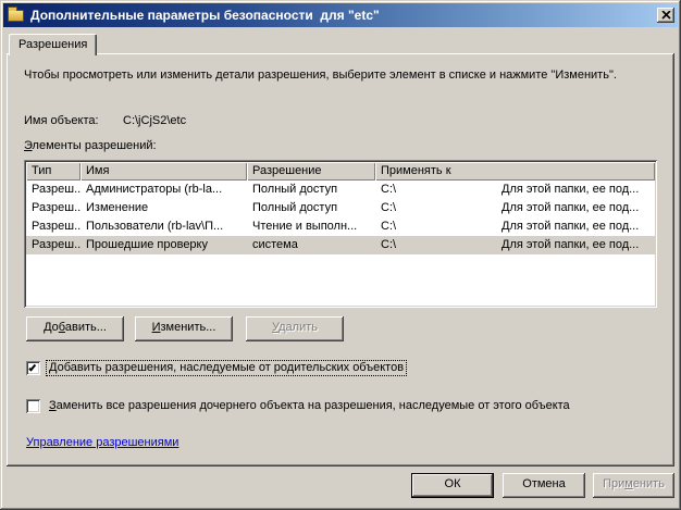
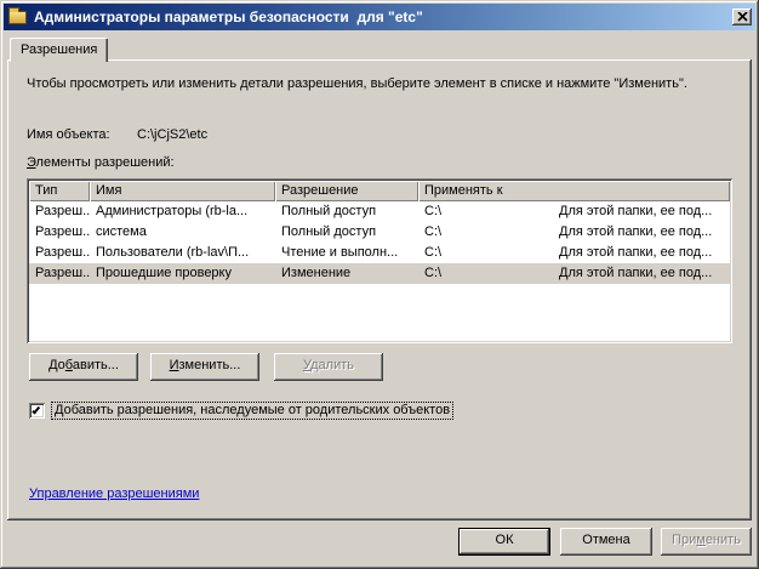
- Дополнительные параметры безопасности для "etc"
+ Администраторы параметры безопасности для "etc"
  Разрешения
  Чтобы просмотреть или изменить детали разрешения, выберите элемент в списке и нажмите "Изменить".
  Имя объекта:
  C:\jCjS2\etc
  Элементы разрешений:
  Тип
  Имя
  Разрешение
  Применять к
  Разреш..
  Администраторы (rb-la...
  Полный доступ
  C:\
  Для этой папки, ее под...
  Разреш..
- Изменение
+ система
  Полный доступ
  C:\
  Для этой папки, ее под...
  Разреш..
  Пользователи (rb-lav\П...
  Чтение и выполн...
  C:\
  Для этой папки, ее под...
  Разреш..
  Прошедшие проверку
- система
+ Изменение
  C:\
  Для этой папки, ее под...
  Добавить...
  Изменить...
  Удалить
  Добавить разрешения, наследуемые от родительских объектов
- Заменить все разрешения дочернего объекта на разрешения, наследуемые от этого объекта
  Управление разрешениями
  ОК
  Отмена
  Применить
